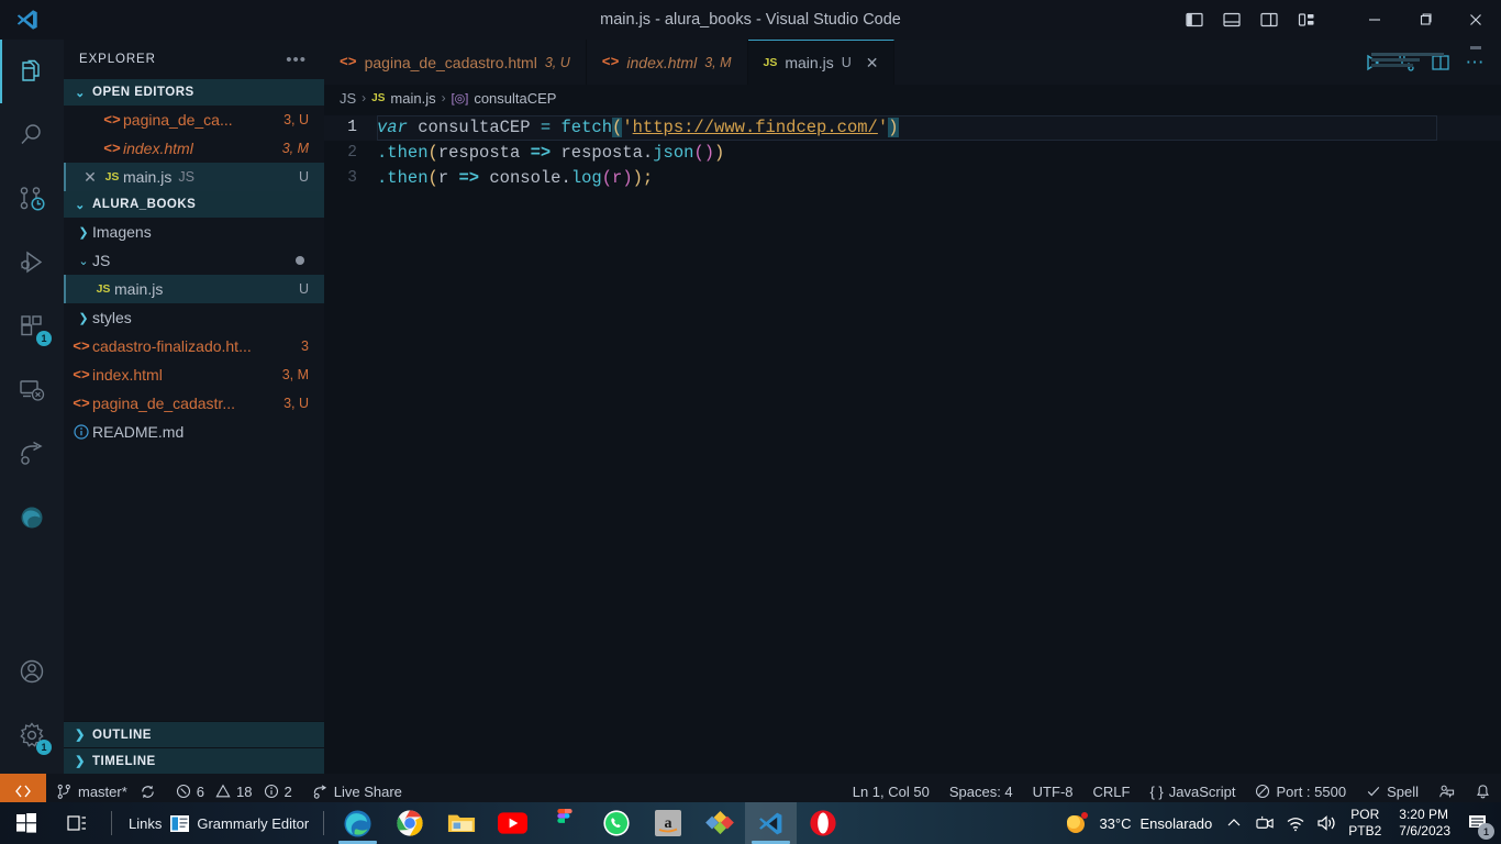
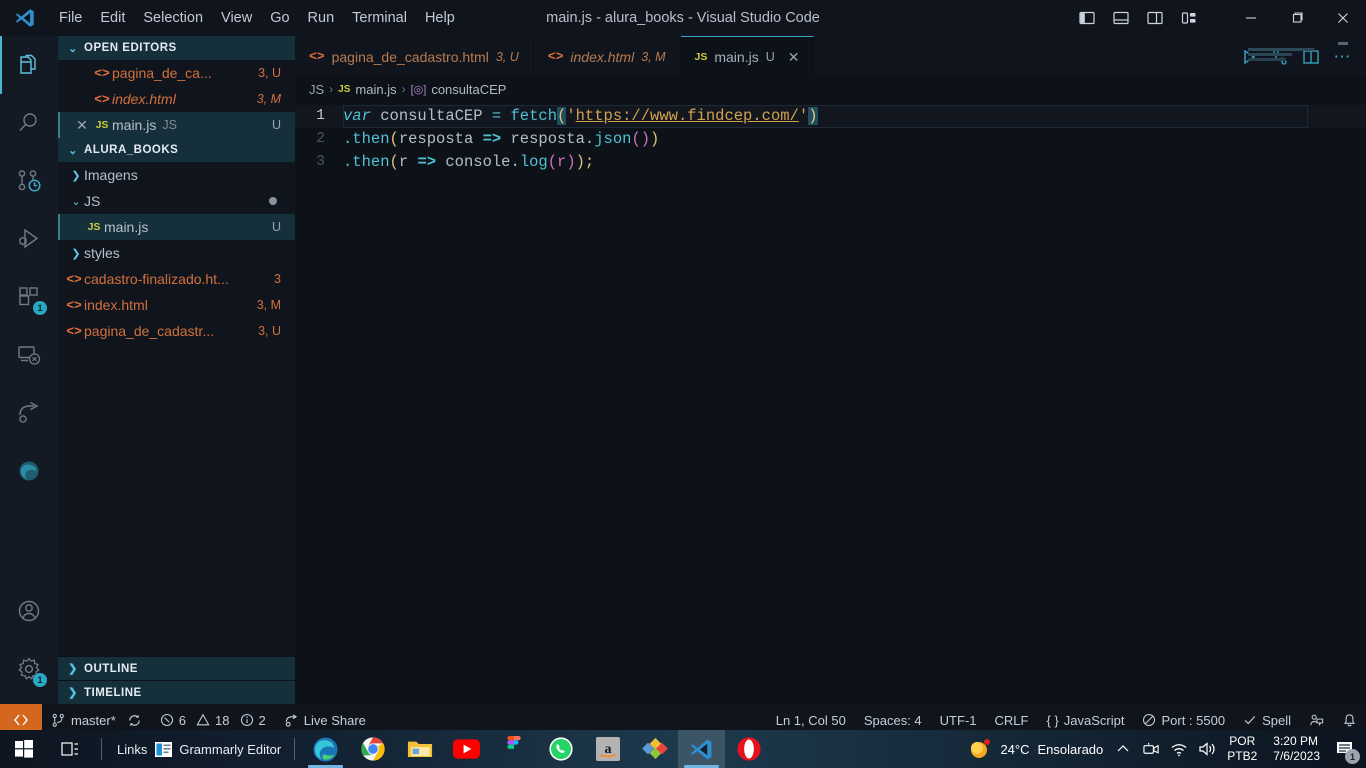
+ File
+ Edit
+ Selection
+ View
+ Go
+ Run
+ Terminal
+ Help
  main.js - alura_books - Visual Studio Code
  1
  1
- EXPLORER
- •••
  ⌄
  OPEN EDITORS
  <>
  pagina_de_ca...
  3, U
  <>
  index.html
  3, M
  ✕
  JS
  main.js
  JS
  U
  ⌄
  ALURA_BOOKS
  ❯
  Imagens
  ⌄
  JS
  JS
  main.js
  U
  ❯
  styles
  <>
  cadastro-finalizado.ht...
  3
  <>
  index.html
  3, M
  <>
  pagina_de_cadastr...
  3, U
- README.md
  ❯
  OUTLINE
  ❯
  TIMELINE
  <>
  pagina_de_cadastro.html
  3, U
  <>
  index.html
  3, M
  JS
  main.js
  U
  ✕
  ⋯
  JS
  ›
  JS
  main.js
  ›
  [◎]
  consultaCEP
  1
  var consultaCEP = fetch('https://www.findcep.com/')
  2
  .then(resposta => resposta.json())
  3
  .then(r => console.log(r));
  master*
  6
  18
  2
  Live Share
  Ln 1, Col 50
  Spaces: 4
- UTF-8
+ UTF-1
  CRLF
  { }
  JavaScript
  Port : 5500
  Spell
  Links
  Grammarly Editor
  a
- 33°C
+ 24°C
  Ensolarado
  POR
  PTB2
  3:20 PM
  7/6/2023
  1
